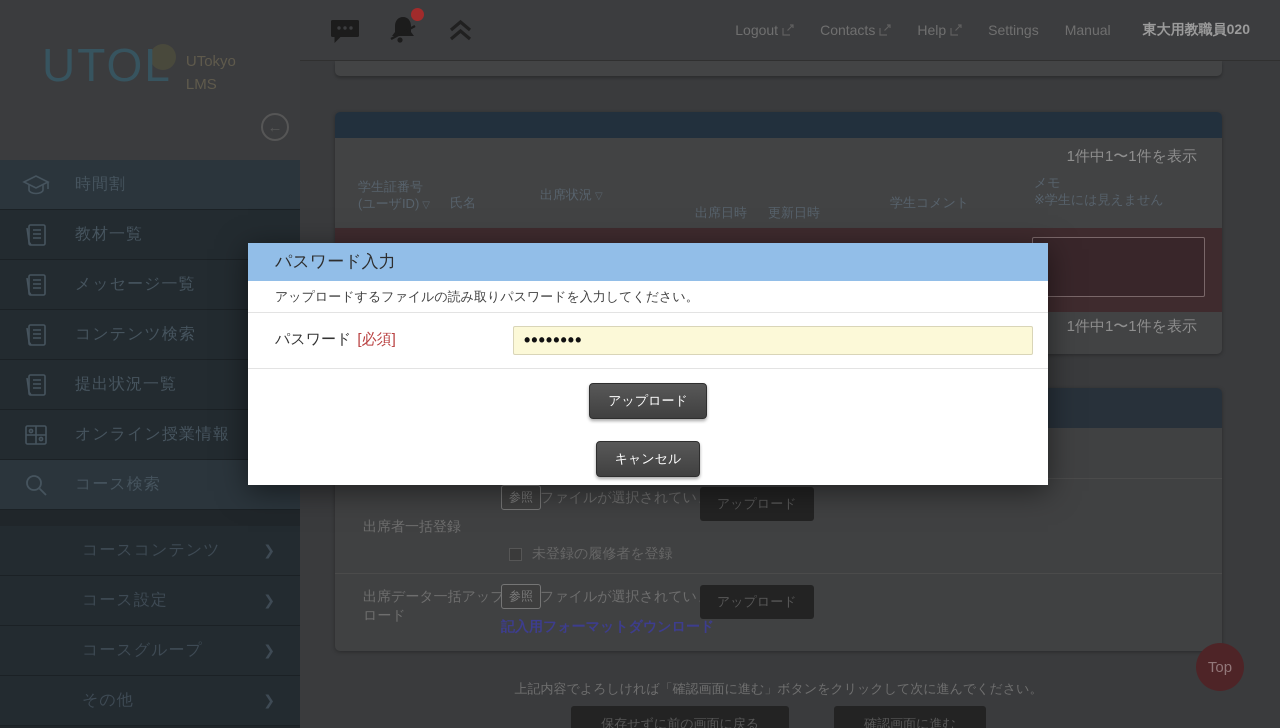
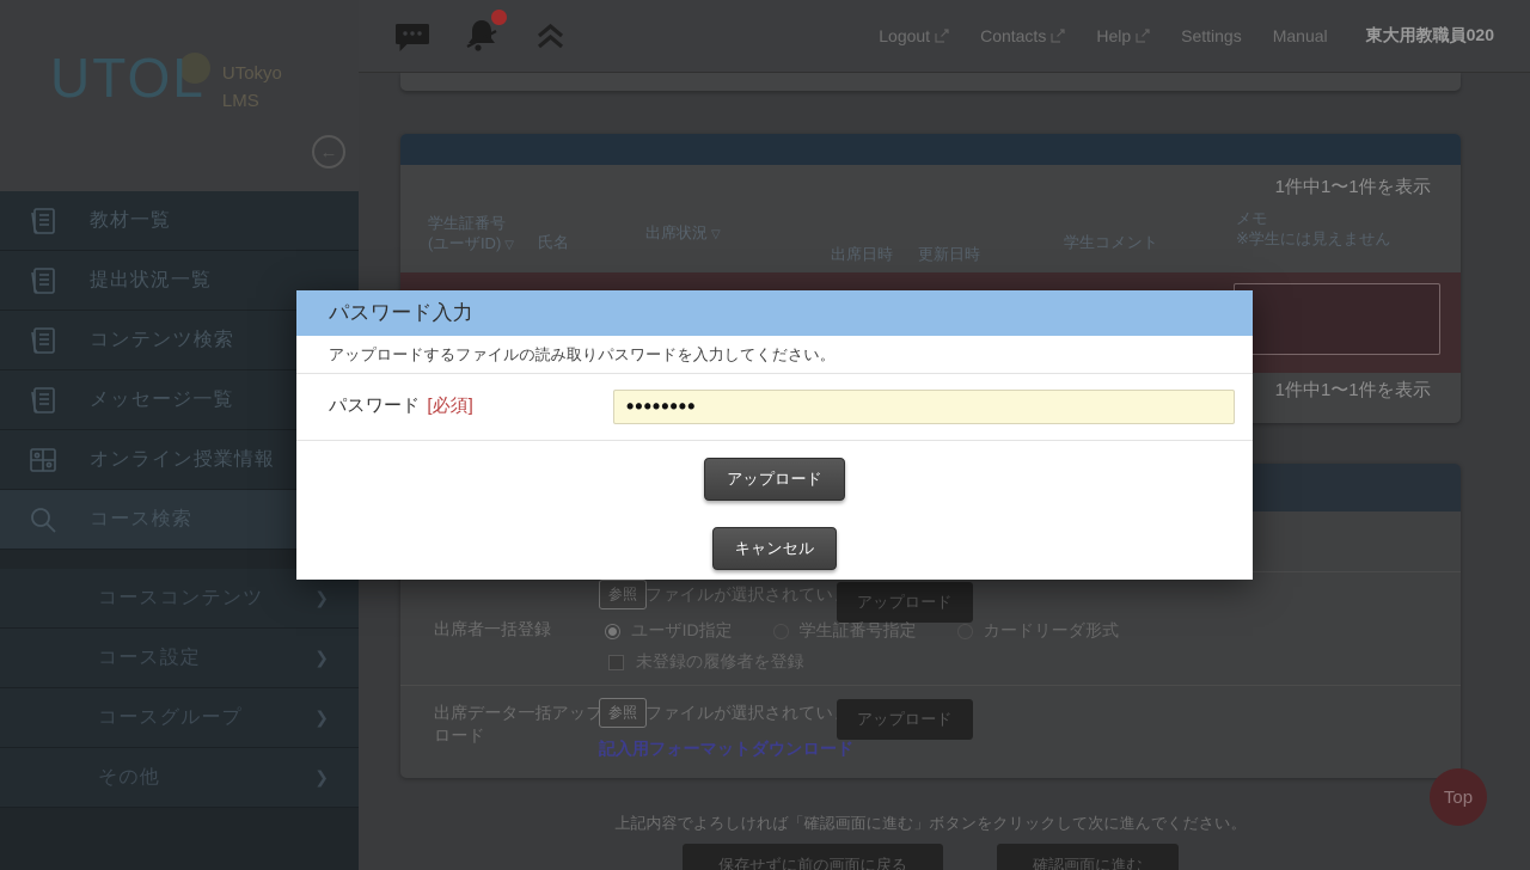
  UTOL
  UTokyo
  LMS
  ←
- 時間割
  教材一覧
- メッセージ一覧
+ 提出状況一覧
  コンテンツ検索
- 提出状況一覧
+ メッセージ一覧
  オンライン授業情報
  コース検索
  コースコンテンツ
  ❯
  コース設定
  ❯
  コースグループ
  ❯
  その他
  ❯
  Logout
  Contacts
  Help
  Settings
  Manual
  東大用教職員020
  1件中1〜1件を表示
  学生証番号
  (ユーザID)
  氏名
  出席状況
  出席日時
  更新日時
  学生コメント
  メモ
  ※学生には見えません
  1件中1〜1件を表示
  出席者一括登録
  参照
  ファイルが選択されてい
  アップロード
+ ユーザID指定
+ 学生証番号指定
+ カードリーダ形式
  未登録の履修者を登録
  出席データ一括アップロード
  参照
  ファイルが選択されてい
  アップロード
  記入用フォーマットダウンロード
  上記内容でよろしければ「確認画面に進む」ボタンをクリックして次に進んでください。
  保存せずに前の画面に戻る
  確認画面に進む
  Top
  パスワード入力
  アップロードするファイルの読み取りパスワードを入力してください。
  パスワード [必須]
  ••••••••
  アップロード
  キャンセル
